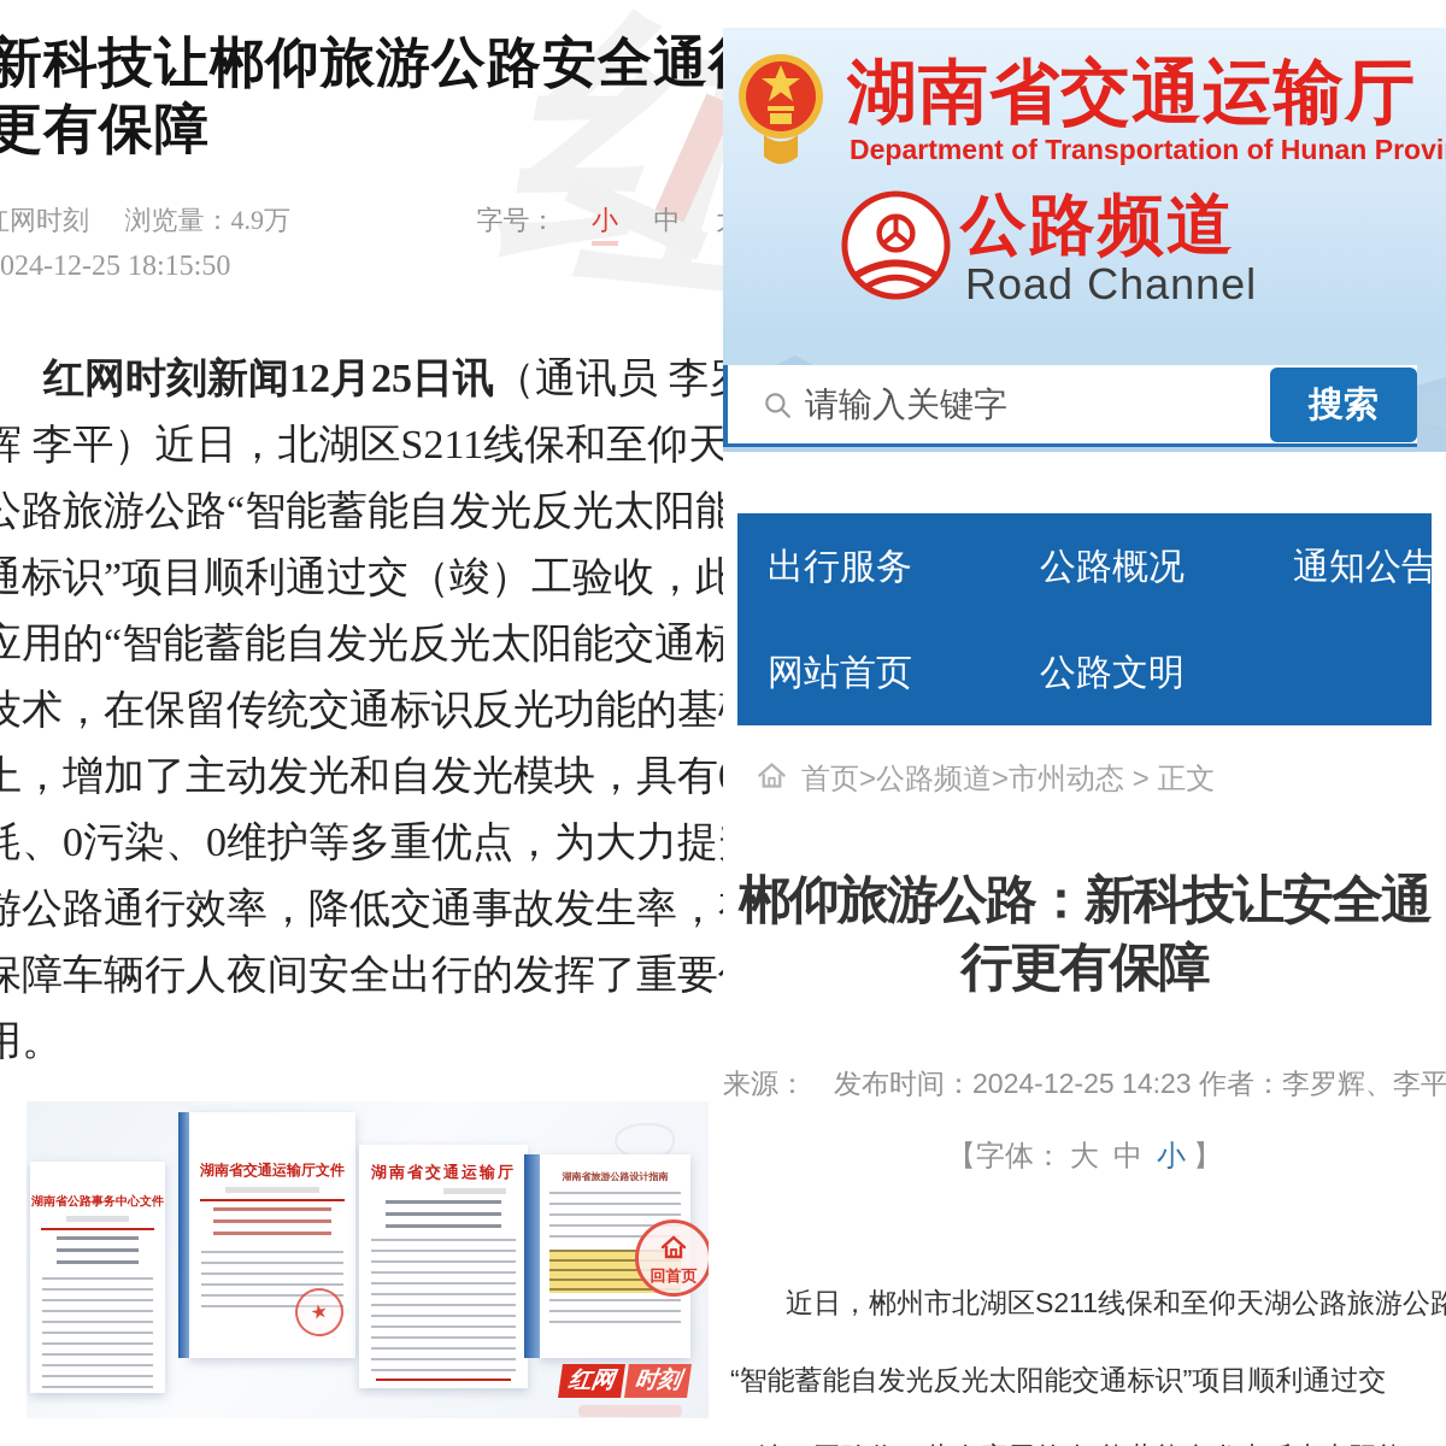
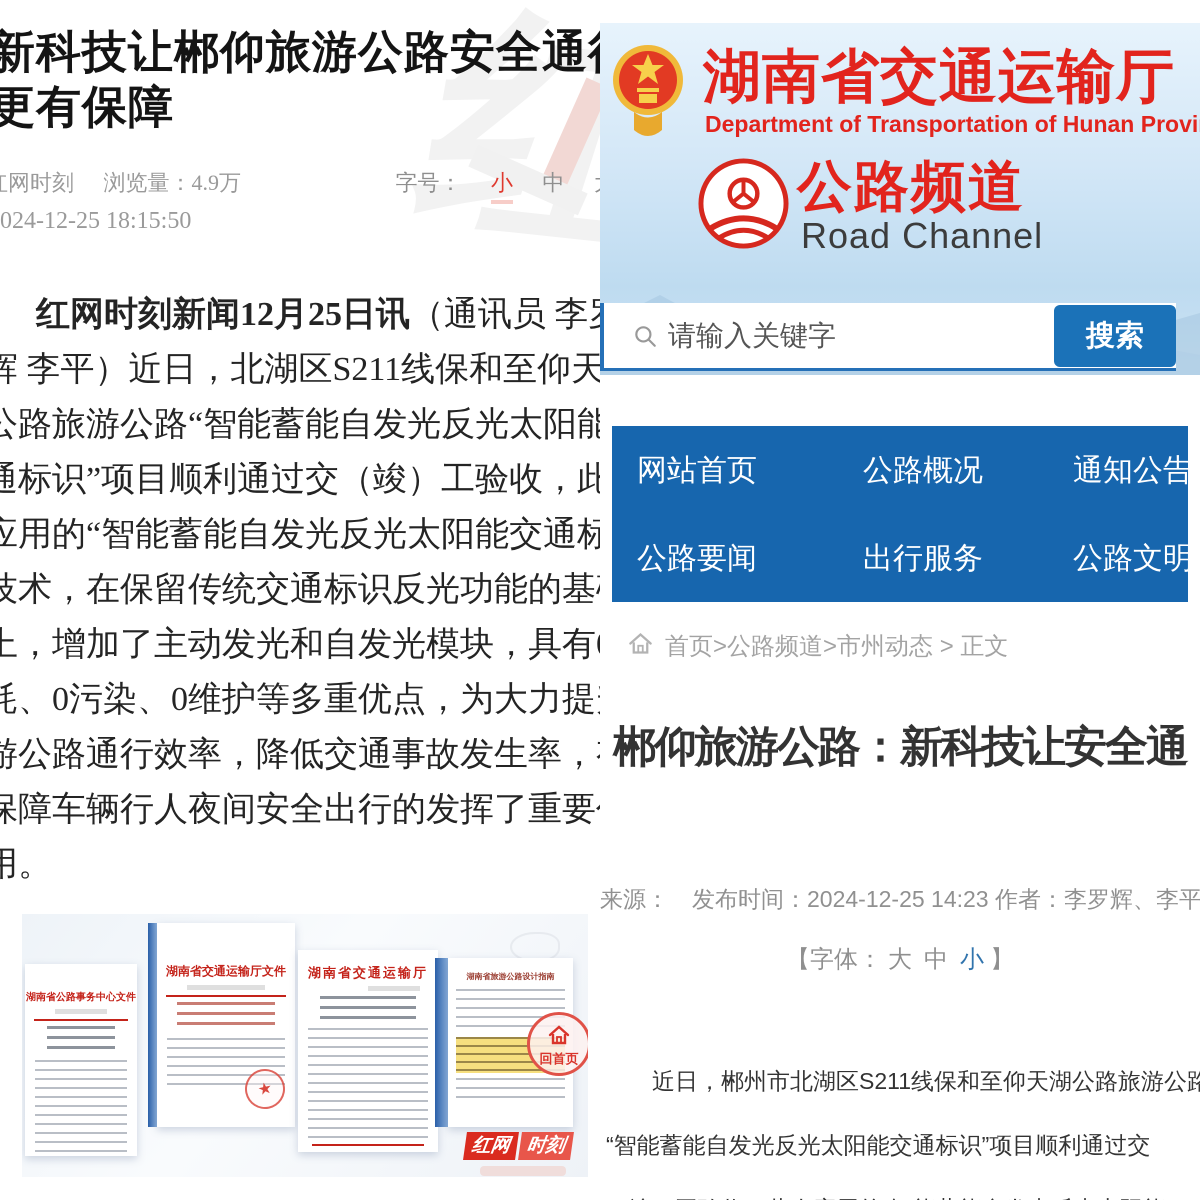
  新科技让郴仰旅游公路安全通
  更有保障
  网时刻 浏览量：4.9万
  字号： 小 中
  024-12-25 18:15:50
  红网时刻新闻12月25日讯（通讯员 李
  辉 李平）近日，北湖区S211线保和至仰天
  公路旅游公路“智能蓄能自发光反光太阳能
  通标识”项目顺利通过交（竣）工验收，此
  应用的“智能蓄能自发光反光太阳能交通标
  技术，在保留传统交通标识反光功能的基
  上，增加了主动发光和自发光模块，具有
  耗、0污染、0维护等多重优点，为大力提
  游公路通行效率，降低交通事故发生率，
  保障车辆行人夜间安全出行的发挥了重要
  用。
  湖南省公路事务中心文件
  湖南省交通运输厅文件
  湖南省交通运输厅
  湖南省旅游公路设计指南
  回首页
  湖南省交通运输厅
  Department of Transportation of Hunan Provi
  公路频道
  Road Channel
  请输入关键字
  搜索
- 出行服务
+ 网站首页
  公路概况
  通知公告
+ 公路要闻
- 网站首页
+ 出行服务
  公路文明
  首页>公路频道>市州动态 > 正文
  郴仰旅游公路：新科技让安全通
- 行更有保障
  来源： 发布时间：2024-12-25 14:23 作者：李罗辉、李平
  【字体： 大 中 小 】
  近日，郴州市北湖区S211线保和至仰天湖公路旅游公路
  “智能蓄能自发光反光太阳能交通标识”项目顺利通过交
